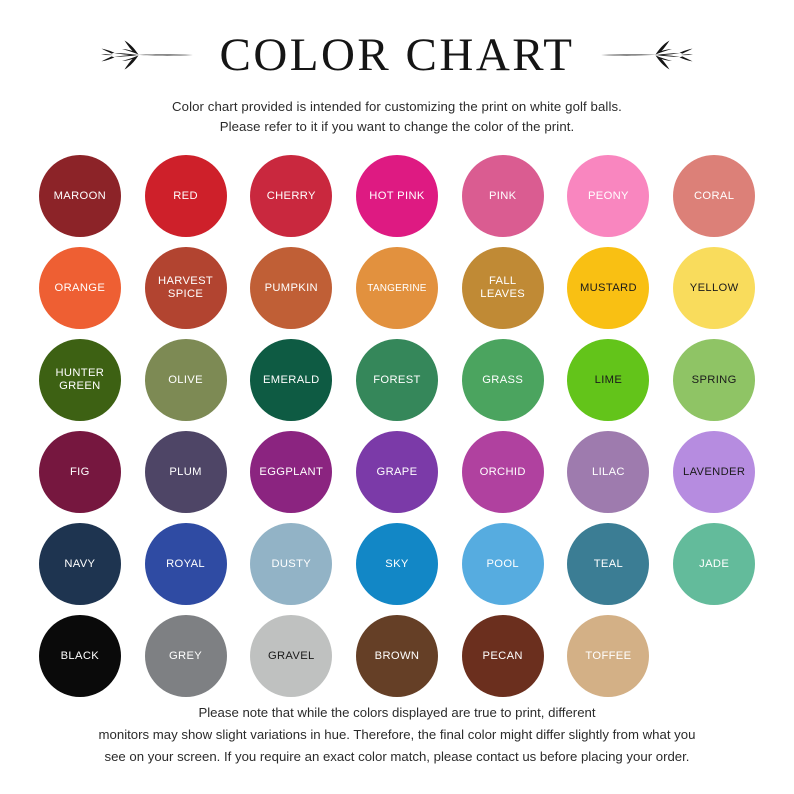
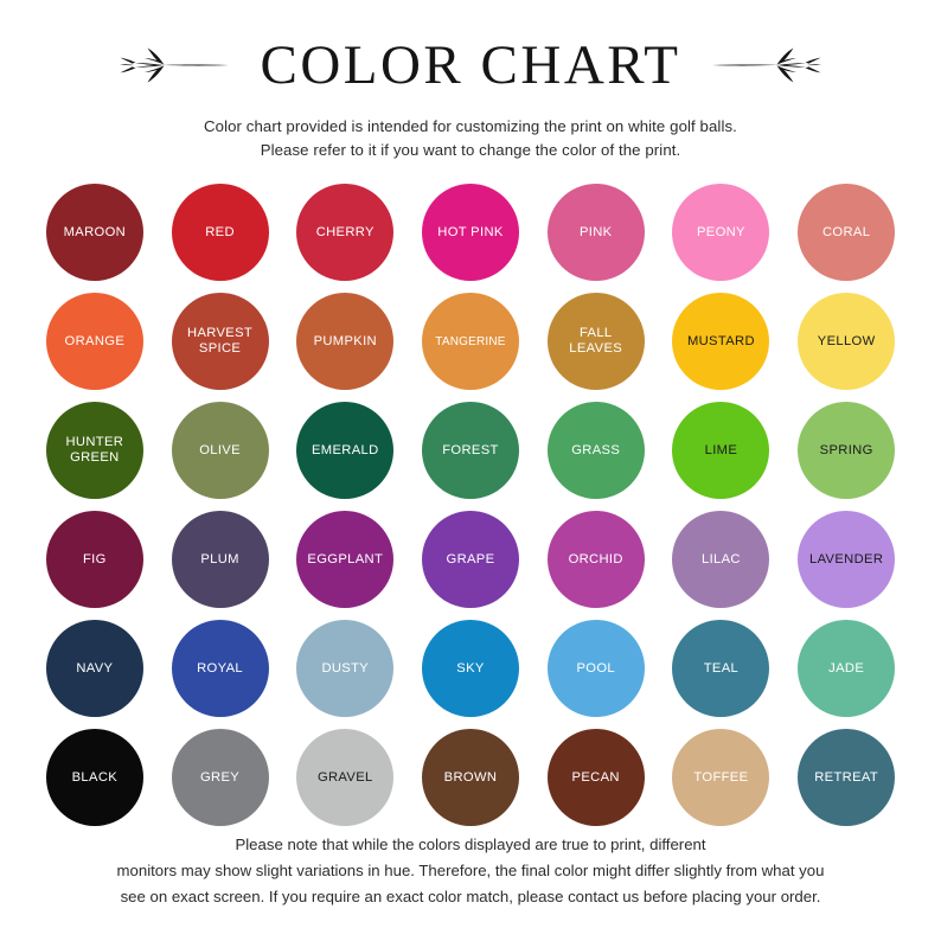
  COLOR CHART
  Color chart provided is intended for customizing the print on white golf balls.
  Please refer to it if you want to change the color of the print.
  MAROON
  RED
  CHERRY
  HOT PINK
  PINK
  PEONY
  CORAL
  ORANGE
  HARVEST
  SPICE
  PUMPKIN
  TANGERINE
  FALL
  LEAVES
  MUSTARD
  YELLOW
  HUNTER
  GREEN
  OLIVE
  EMERALD
  FOREST
  GRASS
  LIME
  SPRING
  FIG
  PLUM
  EGGPLANT
  GRAPE
  ORCHID
  LILAC
  LAVENDER
  NAVY
  ROYAL
  DUSTY
  SKY
  POOL
  TEAL
  JADE
  BLACK
  GREY
  GRAVEL
  BROWN
  PECAN
  TOFFEE
+ RETREAT
  Please note that while the colors displayed are true to print, different
  monitors may show slight variations in hue. Therefore, the final color might differ slightly from what you
- see on your screen. If you require an exact color match, please contact us before placing your order.
+ see on exact screen. If you require an exact color match, please contact us before placing your order.
